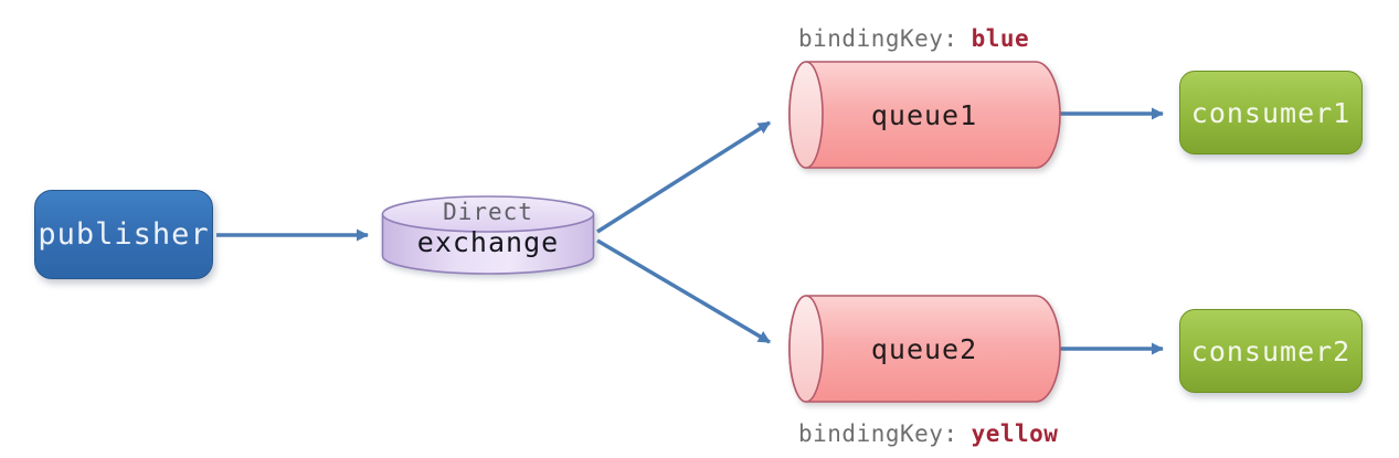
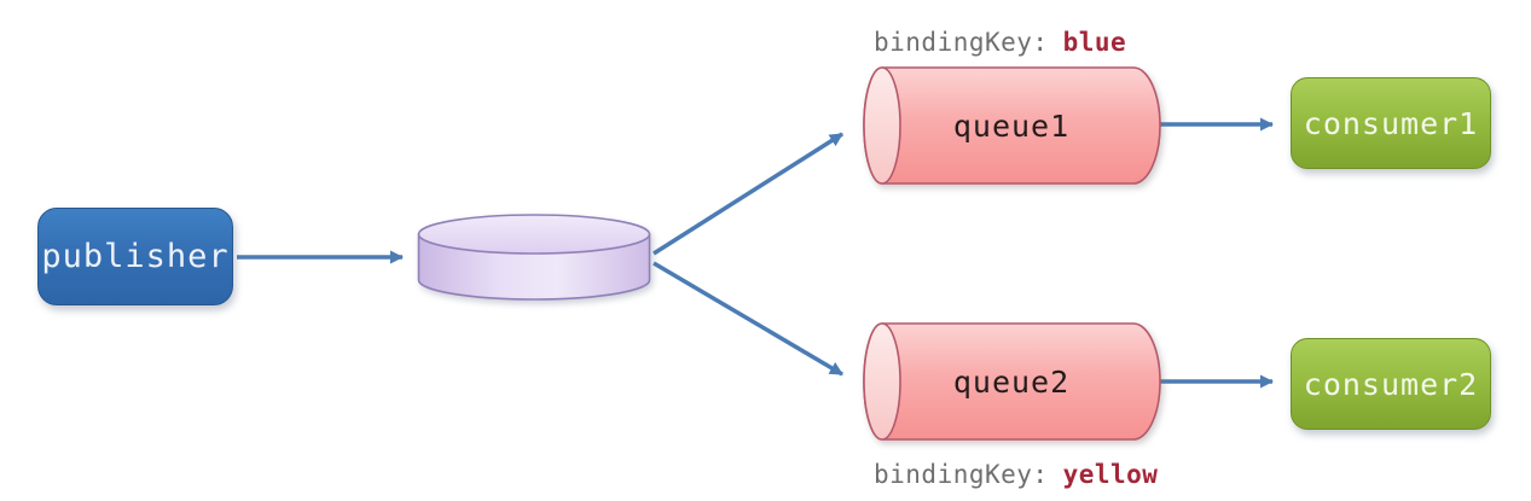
  publisher
- Direct
- exchange
  queue1
  queue2
  bindingKey: blue
  bindingKey: yellow
  consumer1
  consumer2
